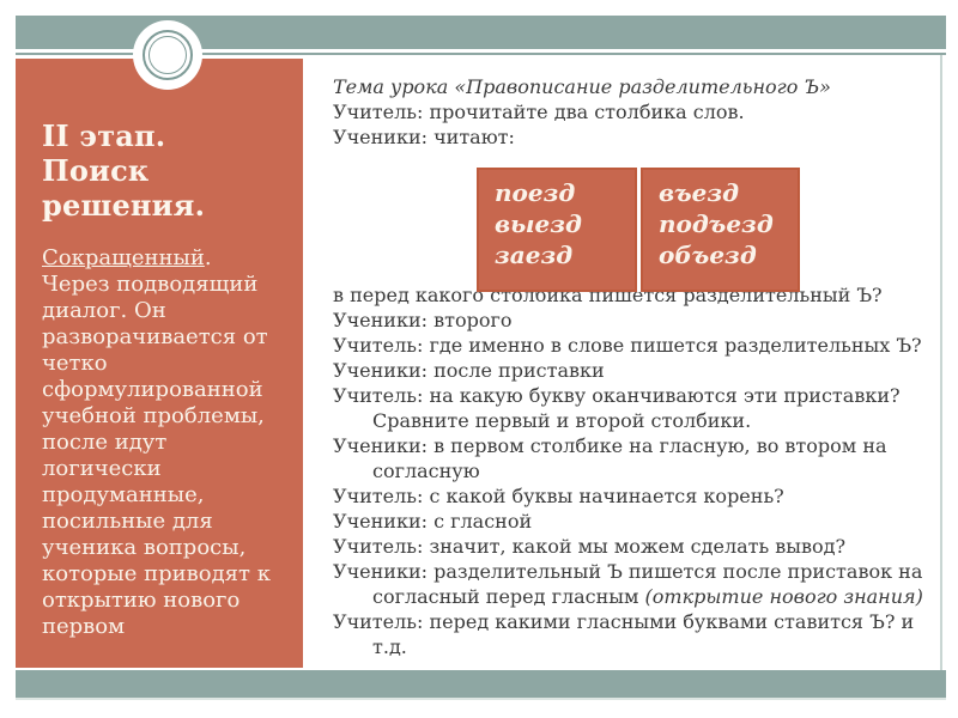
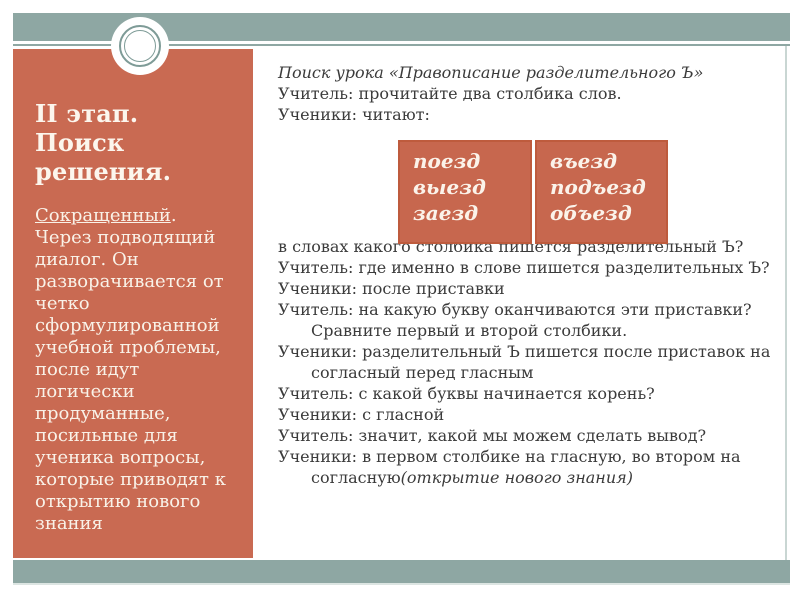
  II этап. Поиск решения.
- Сокращенный. Через подводящий диалог. Он разворачивается от четко сформулированной учебной проблемы, после идут логически продуманные, посильные для ученика вопросы, которые приводят к открытию нового первом
+ Сокращенный. Через подводящий диалог. Он разворачивается от четко сформулированной учебной проблемы, после идут логически продуманные, посильные для ученика вопросы, которые приводят к открытию нового знания
- Тема урока «Правописание разделительного Ъ»
+ Поиск урока «Правописание разделительного Ъ»
  Учитель: прочитайте два столбика слов.
  Ученики: читают:
  поезд
  выезд
  заезд
  въезд
  подъезд
  объезд
- в перед какого столбика пишется разделительный Ъ?
+ в словах какого столбика пишется разделительный Ъ?
- Ученики: второго
  Учитель: где именно в слове пишется разделительных Ъ?
  Ученики: после приставки
  Учитель: на какую букву оканчиваются эти приставки? Сравните первый и второй столбики.
- Ученики: в первом столбике на гласную, во втором на согласную
+ Ученики: разделительный Ъ пишется после приставок на согласный перед гласным
  Учитель: с какой буквы начинается корень?
  Ученики: с гласной
  Учитель: значит, какой мы можем сделать вывод?
- Ученики: разделительный Ъ пишется после приставок на согласный перед гласным (открытие нового знания)
+ Ученики: в первом столбике на гласную, во втором на согласную(открытие нового знания)
- Учитель: перед какими гласными буквами ставится Ъ? и т.д.
